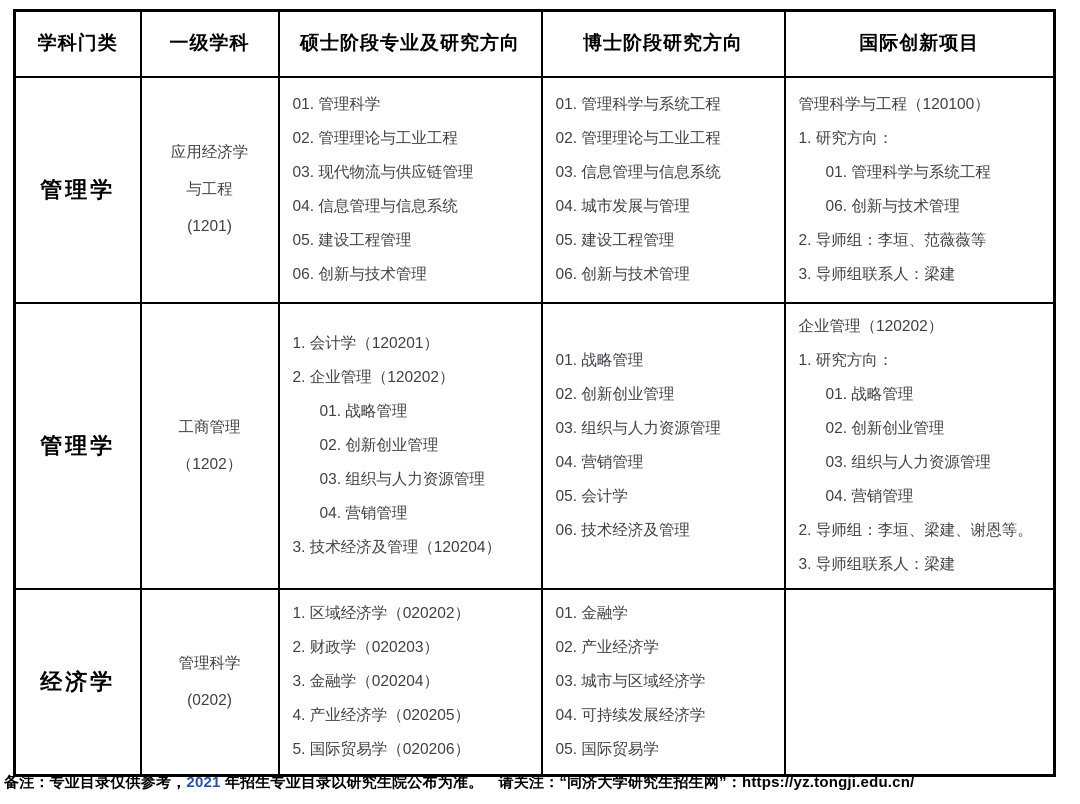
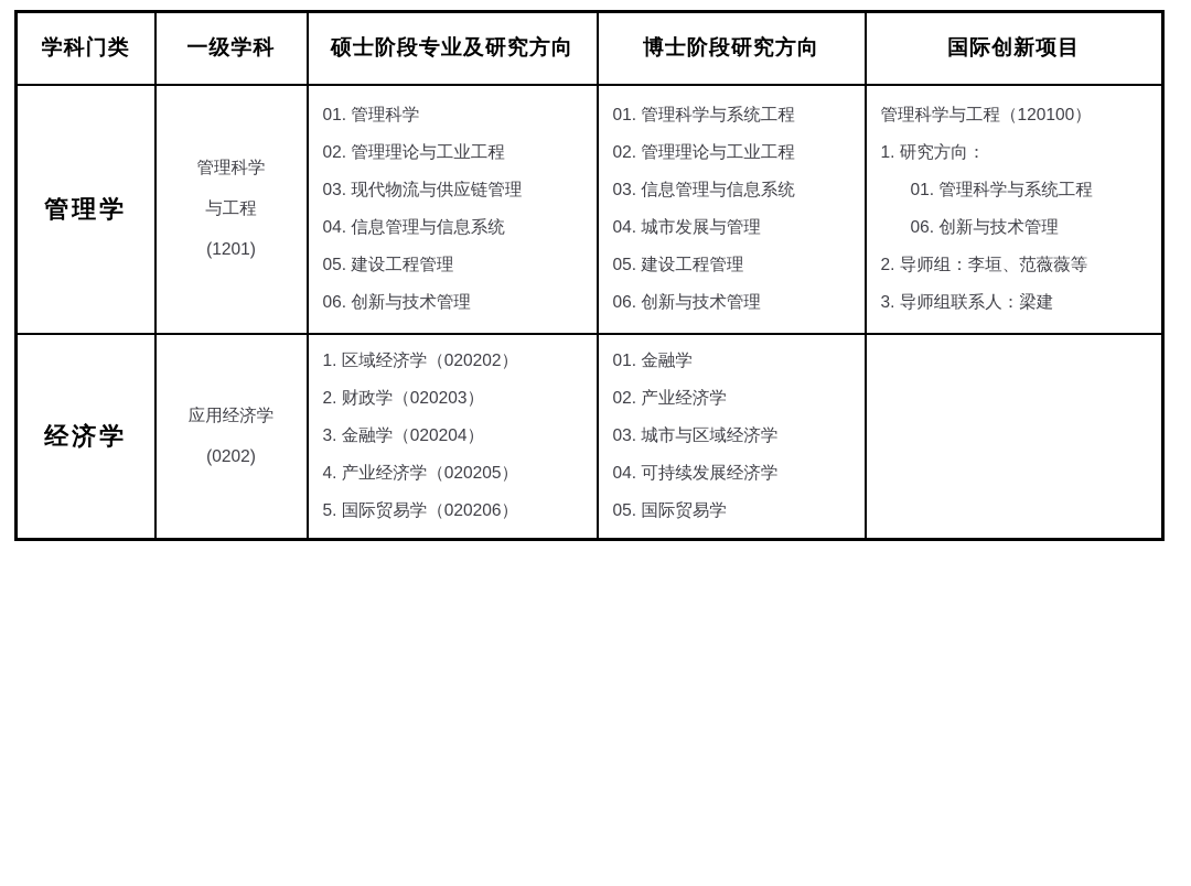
  学科门类	一级学科	硕士阶段专业及研究方向	博士阶段研究方向	国际创新项目
- 管理学	应用经济学与工程(1201)	01. 管理科学02. 管理理论与工业工程03. 现代物流与供应链管理04. 信息管理与信息系统05. 建设工程管理06. 创新与技术管理	01. 管理科学与系统工程02. 管理理论与工业工程03. 信息管理与信息系统04. 城市发展与管理05. 建设工程管理06. 创新与技术管理	管理科学与工程（120100）1. 研究方向：01. 管理科学与系统工程06. 创新与技术管理2. 导师组：李垣、范薇薇等3. 导师组联系人：梁建
+ 管理学	管理科学与工程(1201)	01. 管理科学02. 管理理论与工业工程03. 现代物流与供应链管理04. 信息管理与信息系统05. 建设工程管理06. 创新与技术管理	01. 管理科学与系统工程02. 管理理论与工业工程03. 信息管理与信息系统04. 城市发展与管理05. 建设工程管理06. 创新与技术管理	管理科学与工程（120100）1. 研究方向：01. 管理科学与系统工程06. 创新与技术管理2. 导师组：李垣、范薇薇等3. 导师组联系人：梁建
- 管理学	工商管理（1202）	1. 会计学（120201）2. 企业管理（120202）01. 战略管理02. 创新创业管理03. 组织与人力资源管理04. 营销管理3. 技术经济及管理（120204）	01. 战略管理02. 创新创业管理03. 组织与人力资源管理04. 营销管理05. 会计学06. 技术经济及管理	企业管理（120202）1. 研究方向：01. 战略管理02. 创新创业管理03. 组织与人力资源管理04. 营销管理2. 导师组：李垣、梁建、谢恩等。3. 导师组联系人：梁建
- 经济学	管理科学(0202)	1. 区域经济学（020202）2. 财政学（020203）3. 金融学（020204）4. 产业经济学（020205）5. 国际贸易学（020206）	01. 金融学02. 产业经济学03. 城市与区域经济学04. 可持续发展经济学05. 国际贸易学
+ 经济学	应用经济学(0202)	1. 区域经济学（020202）2. 财政学（020203）3. 金融学（020204）4. 产业经济学（020205）5. 国际贸易学（020206）	01. 金融学02. 产业经济学03. 城市与区域经济学04. 可持续发展经济学05. 国际贸易学
- 备注：专业目录仅供参考，2021 年招生专业目录以研究生院公布为准。 请关注：“同济大学研究生招生网”：https://yz.tongji.edu.cn/
